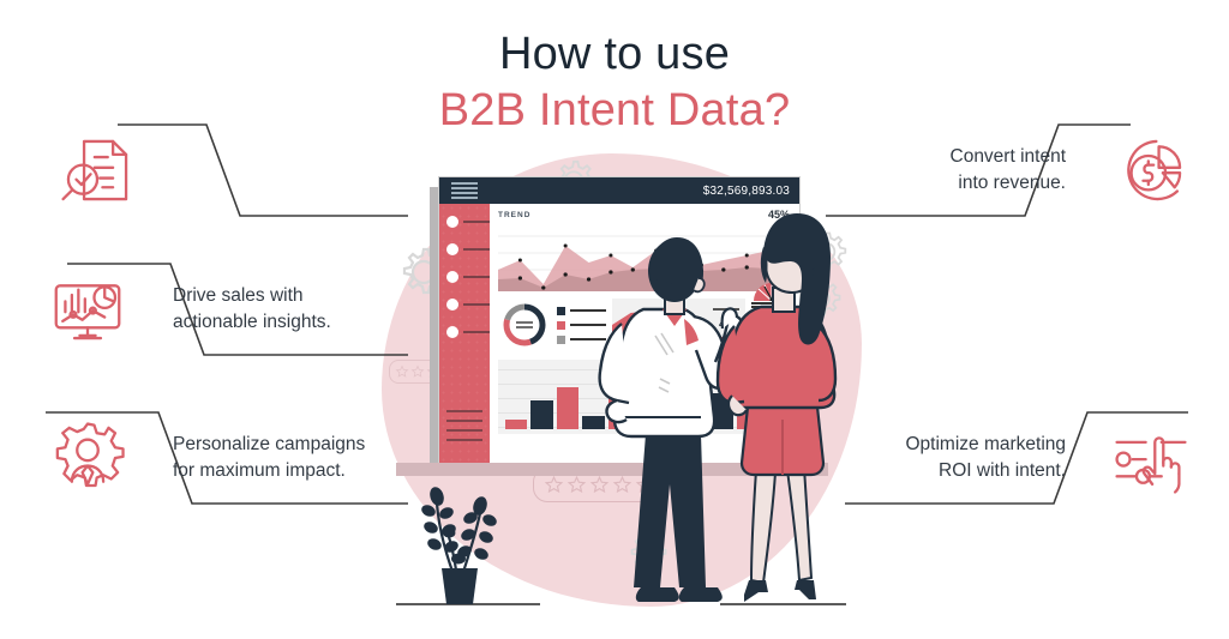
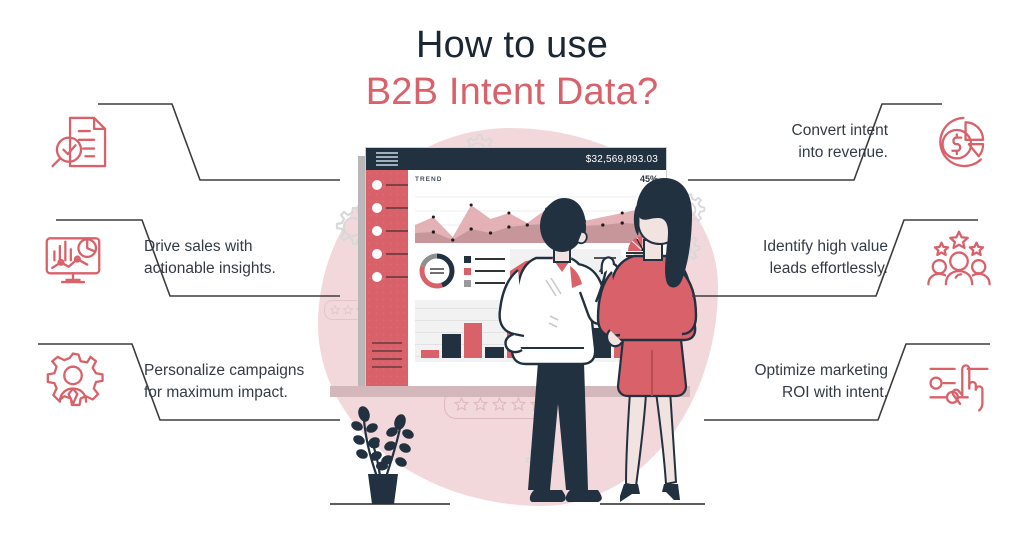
  How to use
  B2B Intent Data?
  Drive sales with
  actionable insights.
  Personalize campaigns
  for maximum impact.
  Convert intent
  into revenue.
+ Identify high value
+ leads effortlessly.
  Optimize marketing
  ROI with intent.
  $32,569,893.03
  45%
